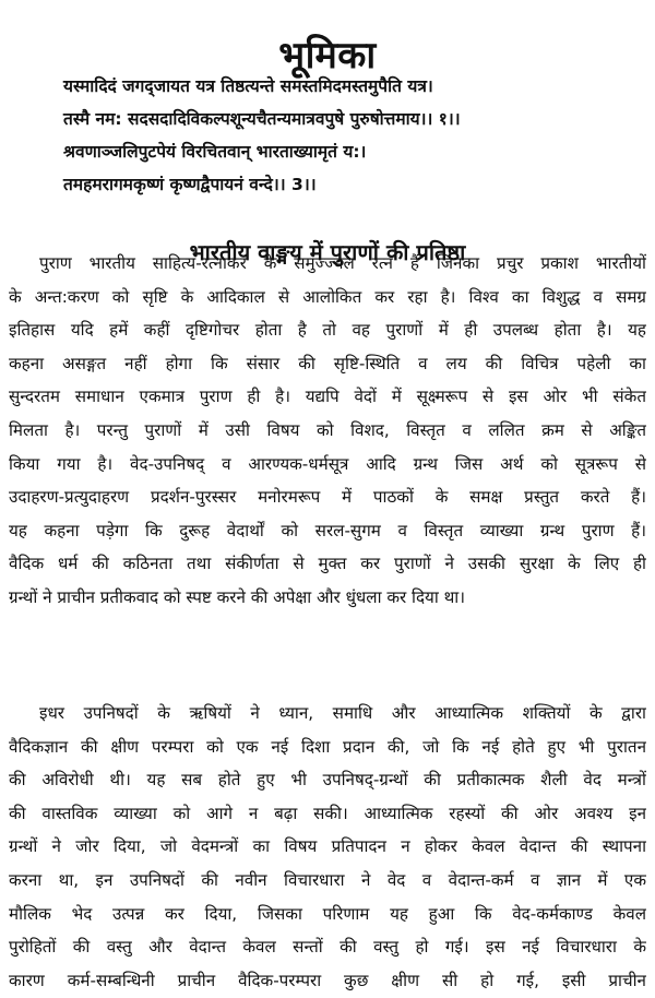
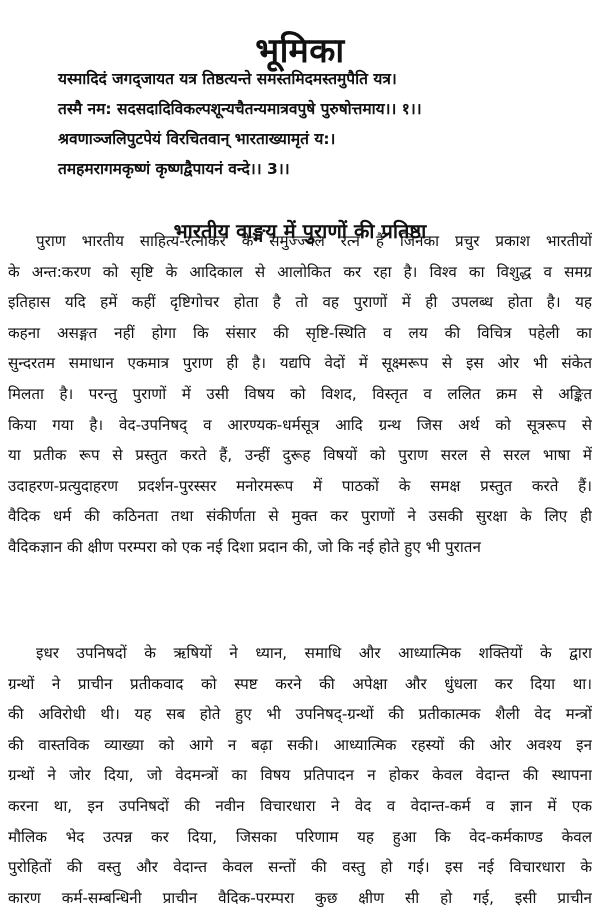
  भूमिका
  यस्मादिदं जगद्जायत यत्र तिष्ठत्यन्ते समस्तमिदमस्तमुपैति यत्र।
  तस्मै नम: सदसदादिविकल्पशून्यचैतन्यमात्रवपुषे पुरुषोत्तमाय।। १।।
  श्रवणाञ्जलिपुटपेयं विरचितवान् भारताख्यामृतं य:।
  तमहमरागमकृष्णं कृष्णद्वैपायनं वन्दे।। 3।।
  भारतीय वाङ्मय में पुराणों की प्रतिष्ठा
  पुराण भारतीय साहित्य-रत्नाकर के समुज्ज्वल रत्न हैं जिनका प्रचुर प्रकाश भारतीयों
  के अन्त:करण को सृष्टि के आदिकाल से आलोकित कर रहा है। विश्व का विशुद्ध व समग्र
  इतिहास यदि हमें कहीं दृष्टिगोचर होता है तो वह पुराणों में ही उपलब्ध होता है। यह
  कहना असङ्गत नहीं होगा कि संसार की सृष्टि-स्थिति व लय की विचित्र पहेली का
  सुन्दरतम समाधान एकमात्र पुराण ही है। यद्यपि वेदों में सूक्ष्मरूप से इस ओर भी संकेत
  मिलता है। परन्तु पुराणों में उसी विषय को विशद, विस्तृत व ललित क्रम से अङ्कित
  किया गया है। वेद-उपनिषद् व आरण्यक-धर्मसूत्र आदि ग्रन्थ जिस अर्थ को सूत्ररूप से
+ या प्रतीक रूप से प्रस्तुत करते हैं, उन्हीं दुरूह विषयों को पुराण सरल से सरल भाषा में
  उदाहरण-प्रत्युदाहरण प्रदर्शन-पुरस्सर मनोरमरूप में पाठकों के समक्ष प्रस्तुत करते हैं।
- यह कहना पड़ेगा कि दुरूह वेदार्थों को सरल-सुगम व विस्तृत व्याख्या ग्रन्थ पुराण हैं।
  वैदिक धर्म की कठिनता तथा संकीर्णता से मुक्त कर पुराणों ने उसकी सुरक्षा के लिए ही
- ग्रन्थों ने प्राचीन प्रतीकवाद को स्पष्ट करने की अपेक्षा और धुंधला कर दिया था।
+ वैदिकज्ञान की क्षीण परम्परा को एक नई दिशा प्रदान की, जो कि नई होते हुए भी पुरातन
  इधर उपनिषदों के ऋषियों ने ध्यान, समाधि और आध्यात्मिक शक्तियों के द्वारा
- वैदिकज्ञान की क्षीण परम्परा को एक नई दिशा प्रदान की, जो कि नई होते हुए भी पुरातन
+ ग्रन्थों ने प्राचीन प्रतीकवाद को स्पष्ट करने की अपेक्षा और धुंधला कर दिया था।
  की अविरोधी थी। यह सब होते हुए भी उपनिषद्-ग्रन्थों की प्रतीकात्मक शैली वेद मन्त्रों
  की वास्तविक व्याख्या को आगे न बढ़ा सकी। आध्यात्मिक रहस्यों की ओर अवश्य इन
  ग्रन्थों ने जोर दिया, जो वेदमन्त्रों का विषय प्रतिपादन न होकर केवल वेदान्त की स्थापना
  करना था, इन उपनिषदों की नवीन विचारधारा ने वेद व वेदान्त-कर्म व ज्ञान में एक
  मौलिक भेद उत्पन्न कर दिया, जिसका परिणाम यह हुआ कि वेद-कर्मकाण्ड केवल
  पुरोहितों की वस्तु और वेदान्त केवल सन्तों की वस्तु हो गई। इस नई विचारधारा के
  कारण कर्म-सम्बन्धिनी प्राचीन वैदिक-परम्परा कुछ क्षीण सी हो गई, इसी प्राचीन
